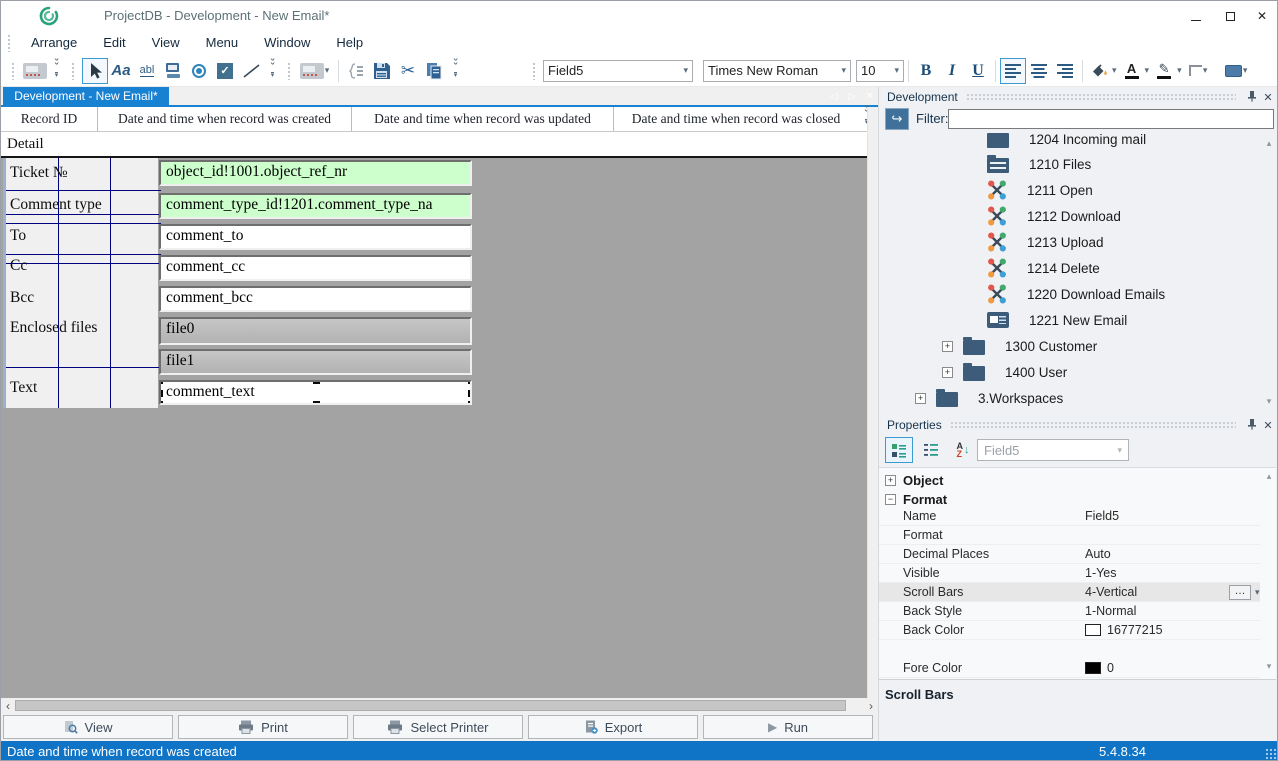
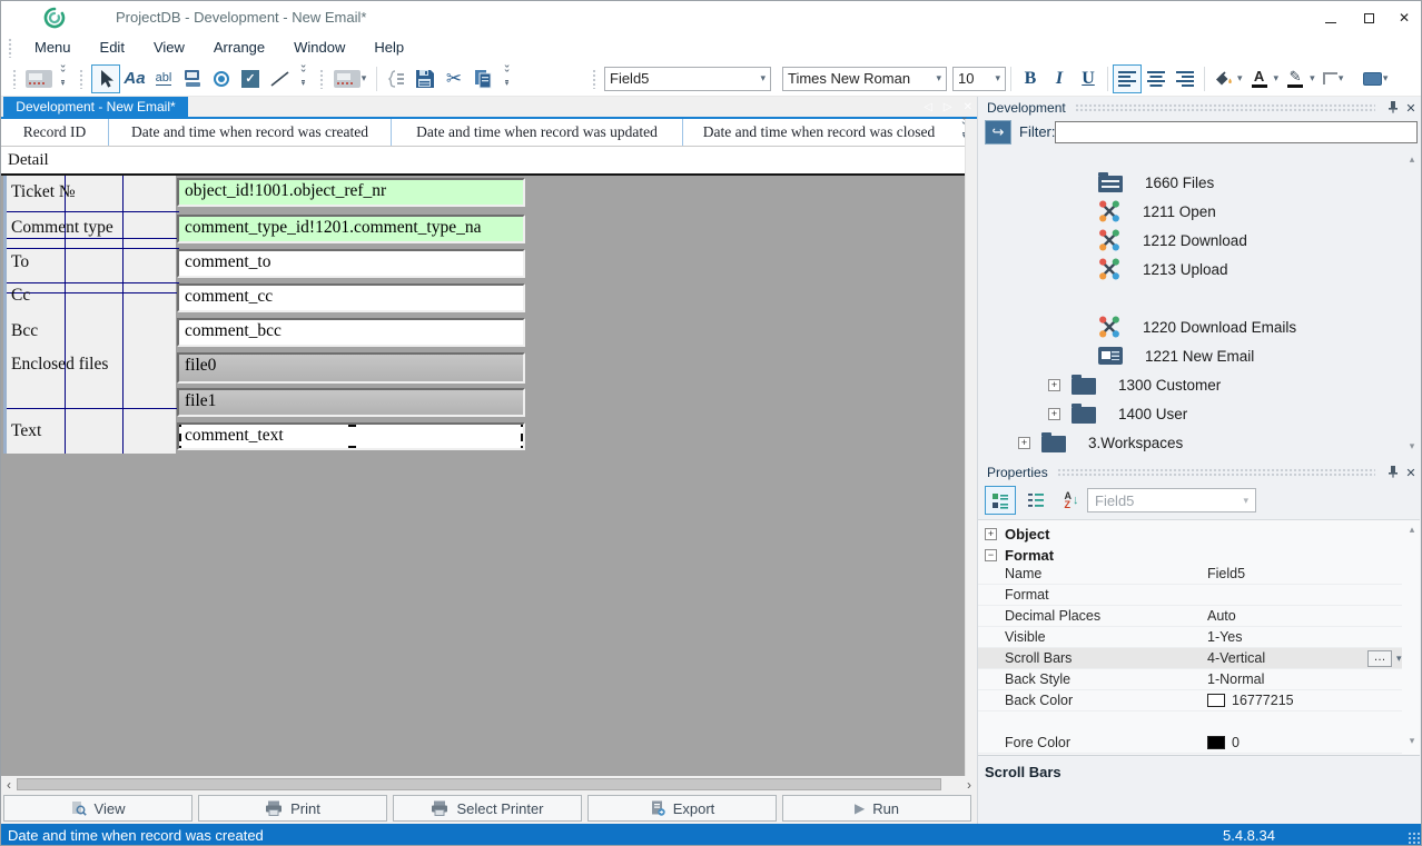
  ProjectDB - Development - New Email*
  ✕
- Arrange
+ Menu
  Edit
  View
- Menu
+ Arrange
  Window
  Help
  ˇ
  ˇ
  Aa
  abl
  ✓
  ˇ
  ˇ
  ▾
  ✂
  ˇ
  ˇ
  Field5
  ▾
  Times New Roman
  ▾
  10
  ▾
  B
  I
  U
  ▾
  A
  ▾
  ✎
  ▾
  ▾
  ▾
  Development - New Email*
  Record ID
  Date and time when record was created
  Date and time when record was updated
  Date and time when record was closed
  Detail
  Ticket №
  Comment type
  To
  Cc
  Bcc
  Enclosed files
  Text
  object_id!1001.object_ref_nr
  comment_type_id!1201.comment_type_na
  comment_to
  comment_cc
  comment_bcc
  file0
  file1
  comment_text
  ‹
  ›
  View
  Print
  Select Printer
  Export
  ▶
  Run
  Development
  ✕
  ↪
  Filter:
- 1204 Incoming mail
- 1210 Files
+ 1660 Files
  1211 Open
  1212 Download
  1213 Upload
- 1214 Delete
  1220 Download Emails
  1221 New Email
  +
  1300 Customer
  +
  1400 User
  +
  3.Workspaces
  ▴
  ▾
  Properties
  ✕
  A
  Z
  ↓
  Field5
  ▾
  +
  Object
  −
  Format
  Name
  Field5
  Format
  Decimal Places
  Auto
  Visible
  1-Yes
  Scroll Bars
  4-Vertical
  …
  ▾
  Back Style
  1-Normal
  Back Color
  16777215
  Fore Color
  0
  ▴
  ▾
  Scroll Bars
  Date and time when record was created
  5.4.8.34
